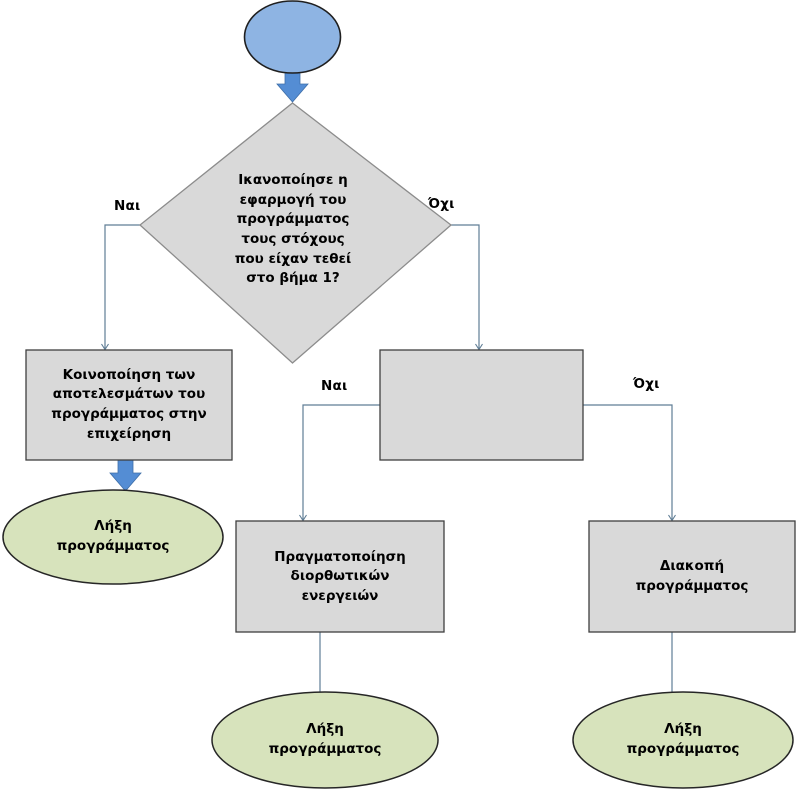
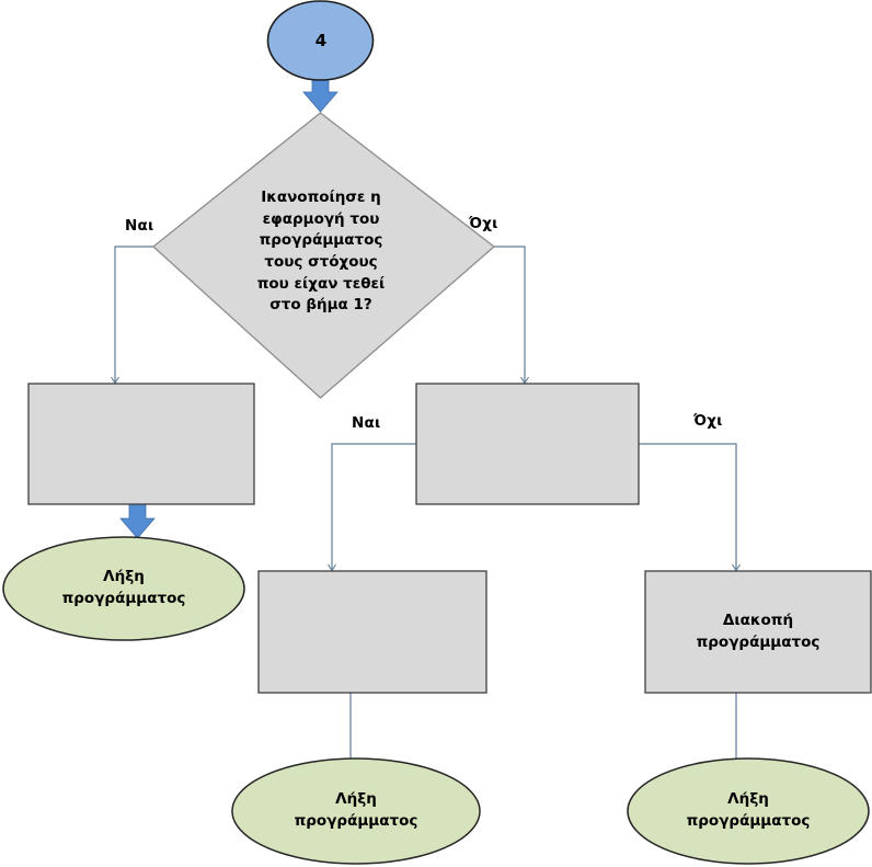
+ 4
  Ικανοποίησε η
  εφαρμογή του
  προγράμματος
  τους στόχους
  που είχαν τεθεί
  στο βήμα 1?
- Κοινοποίηση των
- αποτελεσμάτων του
- προγράμματος στην
- επιχείρηση
  Λήξη
  προγράμματος
- Πραγματοποίηση
- διορθωτικών
- ενεργειών
  Διακοπή
  προγράμματος
  Λήξη
  προγράμματος
  Λήξη
  προγράμματος
  Ναι
  Όχι
  Ναι
  Όχι
